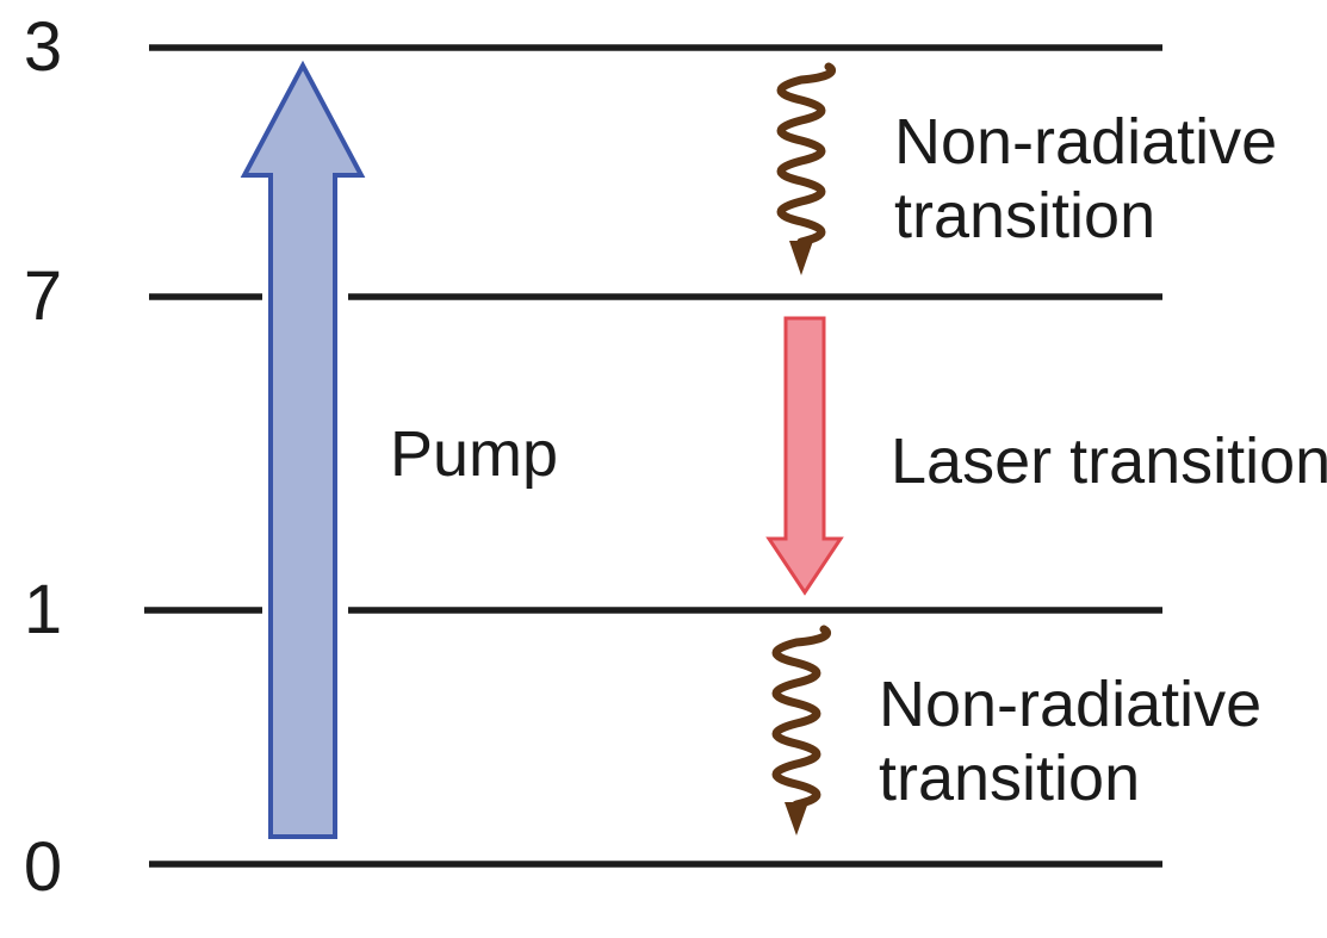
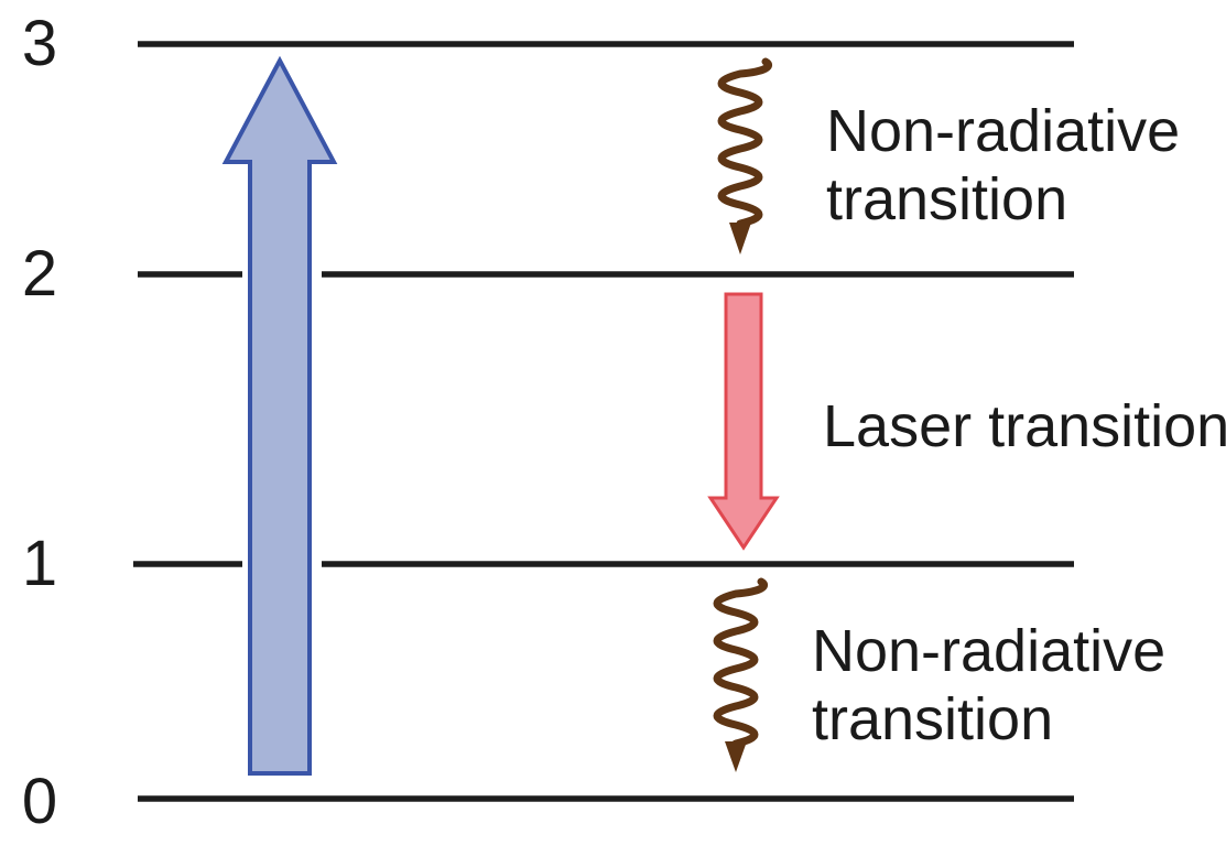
  3
- 7
+ 2
  1
  0
- Pump
  Laser transition
  Non-radiative
  transition
  Non-radiative
  transition
